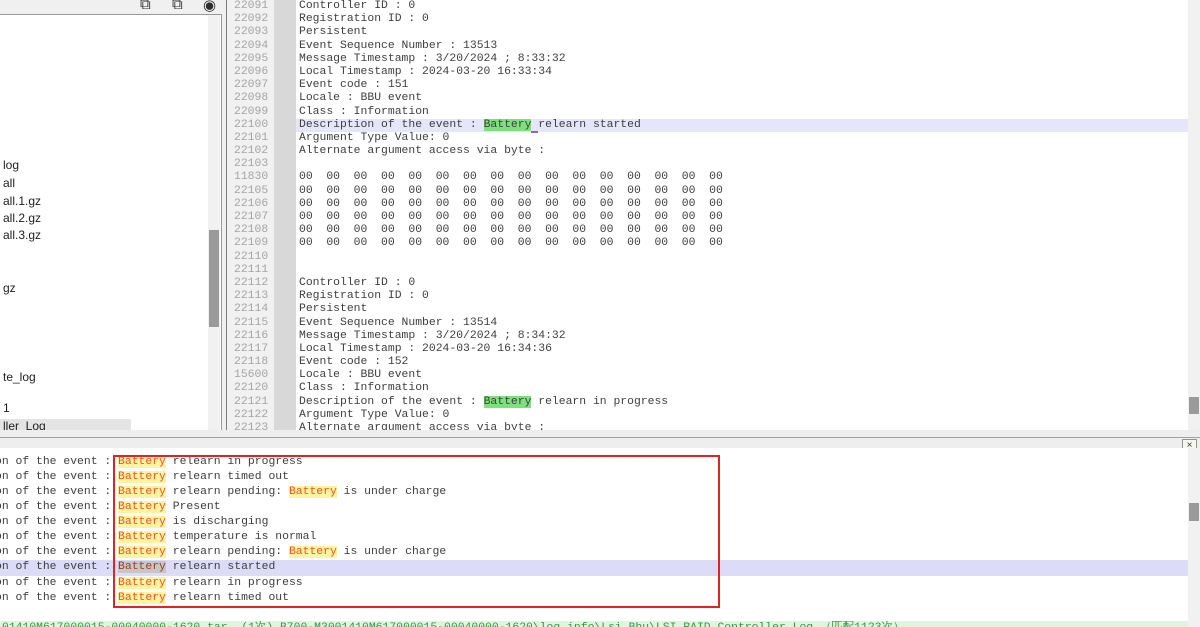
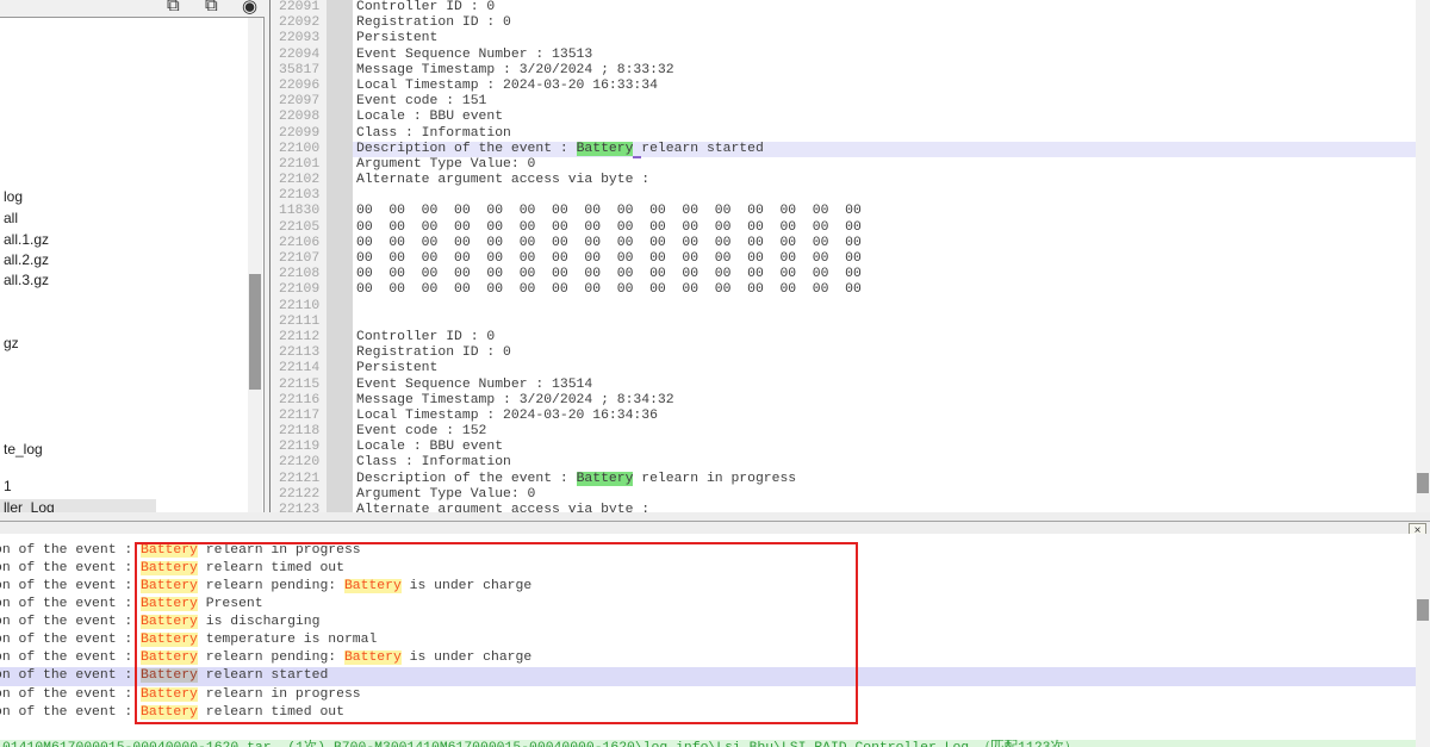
  ⧉
  ⧉
  ◉
  log
  all
  all.1.gz
  all.2.gz
  all.3.gz
  gz
  te_log
  1
  ller_Log
  22091
  Controller ID : 0
  22092
  Registration ID : 0
  22093
  Persistent
  22094
  Event Sequence Number : 13513
- 22095
+ 35817
  Message Timestamp : 3/20/2024 ; 8:33:32
  22096
  Local Timestamp : 2024-03-20 16:33:34
  22097
  Event code : 151
  22098
  Locale : BBU event
  22099
  Class : Information
  22100
  Description of the event : Battery relearn started
  22101
  Argument Type Value: 0
  22102
  Alternate argument access via byte :
  22103
  11830
  00 00 00 00 00 00 00 00 00 00 00 00 00 00 00 00
  22105
  00 00 00 00 00 00 00 00 00 00 00 00 00 00 00 00
  22106
  00 00 00 00 00 00 00 00 00 00 00 00 00 00 00 00
  22107
  00 00 00 00 00 00 00 00 00 00 00 00 00 00 00 00
  22108
  00 00 00 00 00 00 00 00 00 00 00 00 00 00 00 00
  22109
  00 00 00 00 00 00 00 00 00 00 00 00 00 00 00 00
  22110
  22111
  22112
  Controller ID : 0
  22113
  Registration ID : 0
  22114
  Persistent
  22115
  Event Sequence Number : 13514
  22116
  Message Timestamp : 3/20/2024 ; 8:34:32
  22117
  Local Timestamp : 2024-03-20 16:34:36
  22118
  Event code : 152
- 15600
+ 22119
  Locale : BBU event
  22120
  Class : Information
  22121
  Description of the event : Battery relearn in progress
  22122
  Argument Type Value: 0
  22123
  Alternate argument access via byte :
  ×
  n of the event : Battery relearn in progress
  n of the event : Battery relearn timed out
  n of the event : Battery relearn pending: Battery is under charge
  n of the event : Battery Present
  n of the event : Battery is discharging
  n of the event : Battery temperature is normal
  n of the event : Battery relearn pending: Battery is under charge
  n of the event : Battery relearn started
  n of the event : Battery relearn in progress
  n of the event : Battery relearn timed out
